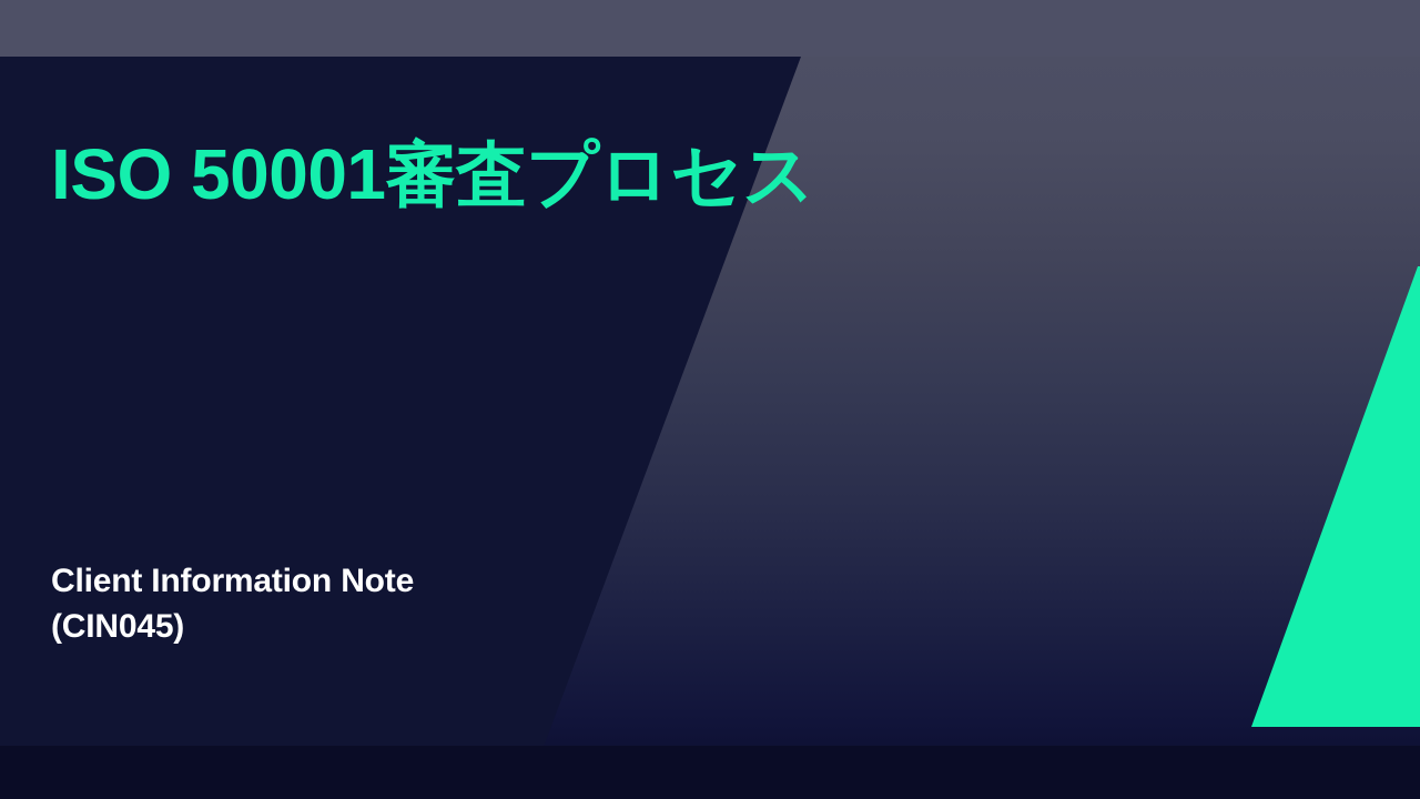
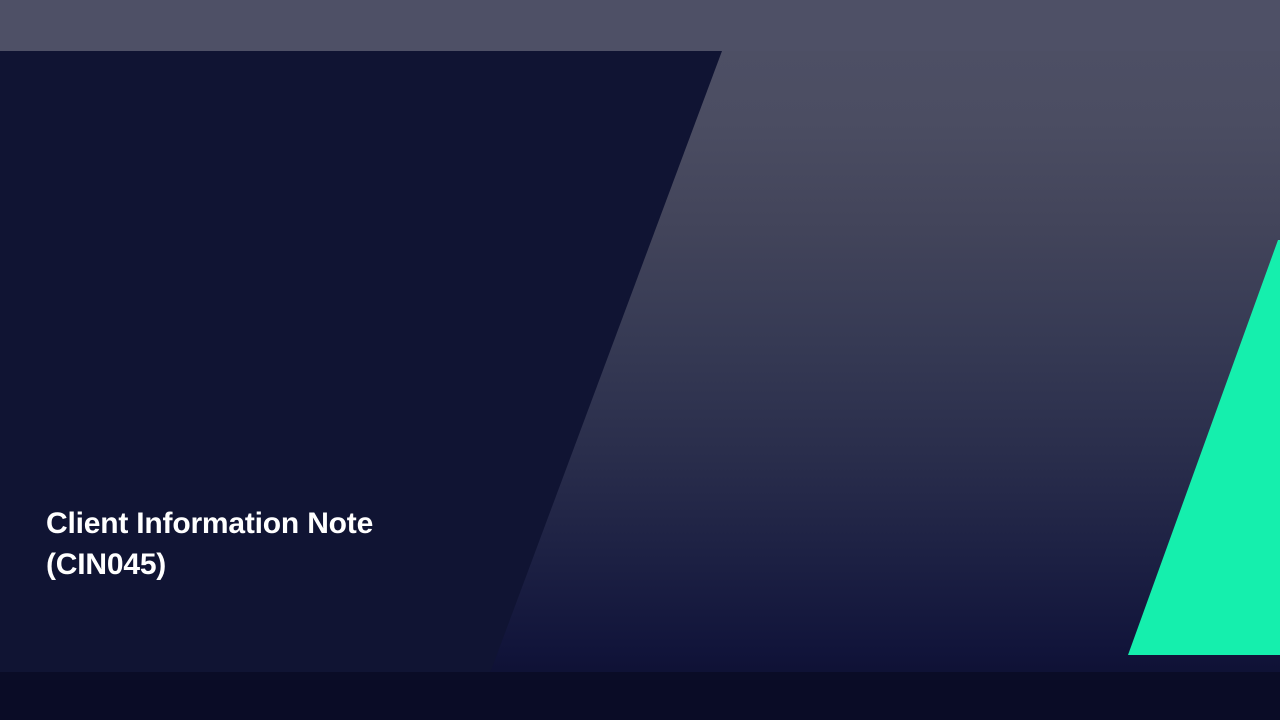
- ISO 50001審査プロセス
  Client Information Note
  (CIN045)
